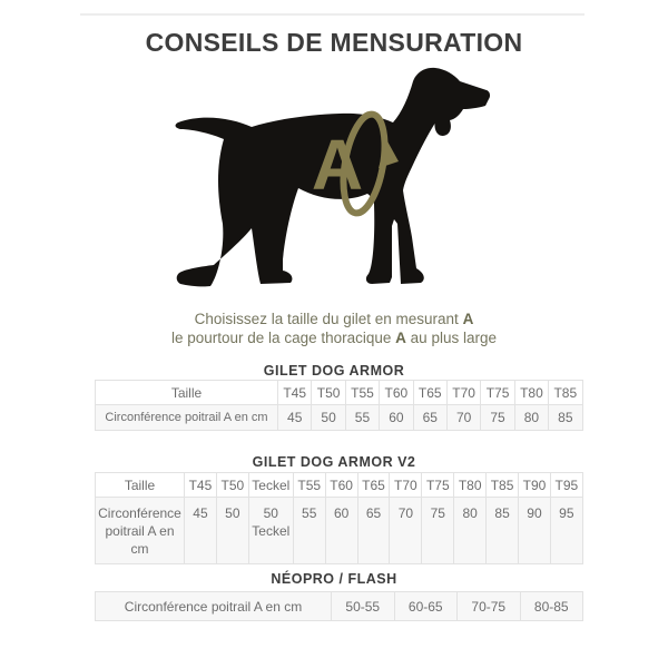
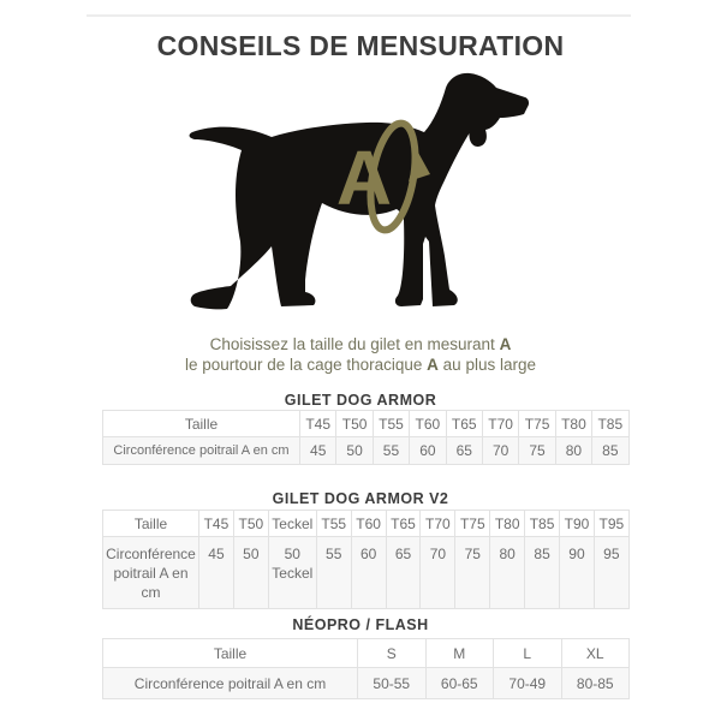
  CONSEILS DE MENSURATION
  A
  Choisissez la taille du gilet en mesurant A
  le pourtour de la cage thoracique A au plus large
  GILET DOG ARMOR
  Taille	T45	T50	T55	T60	T65	T70	T75	T80	T85
  Circonférence poitrail A en cm	45	50	55	60	65	70	75	80	85
  GILET DOG ARMOR V2
  Taille	T45	T50	Teckel	T55	T60	T65	T70	T75	T80	T85	T90	T95
  Circonférence poitrail A en cm	45	50	50 Teckel	55	60	65	70	75	80	85	90	95
  NÉOPRO / FLASH
+ Taille	S	M	L	XL
- Circonférence poitrail A en cm	50-55	60-65	70-75	80-85
+ Circonférence poitrail A en cm	50-55	60-65	70-49	80-85
